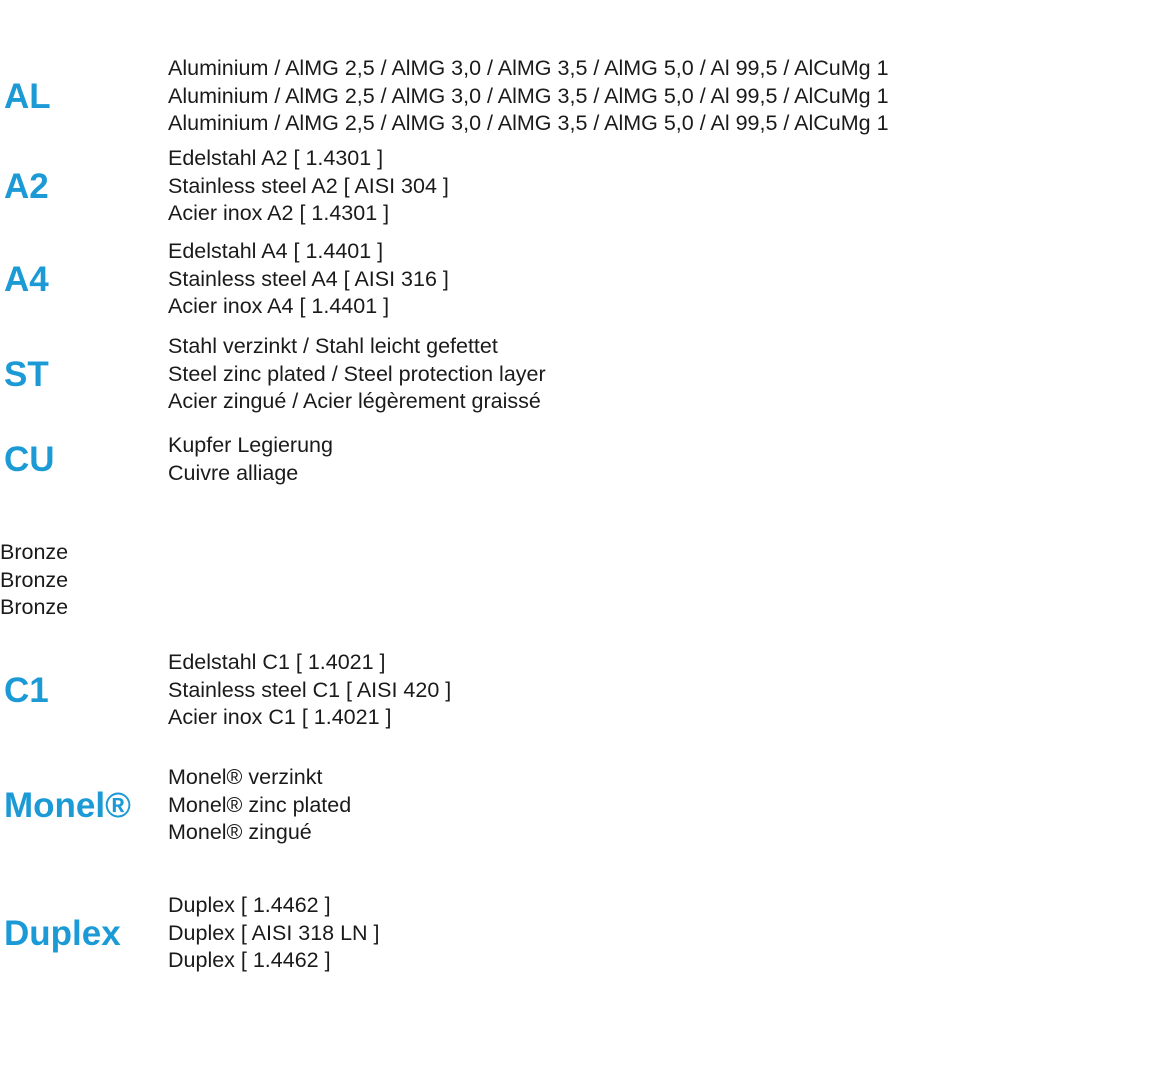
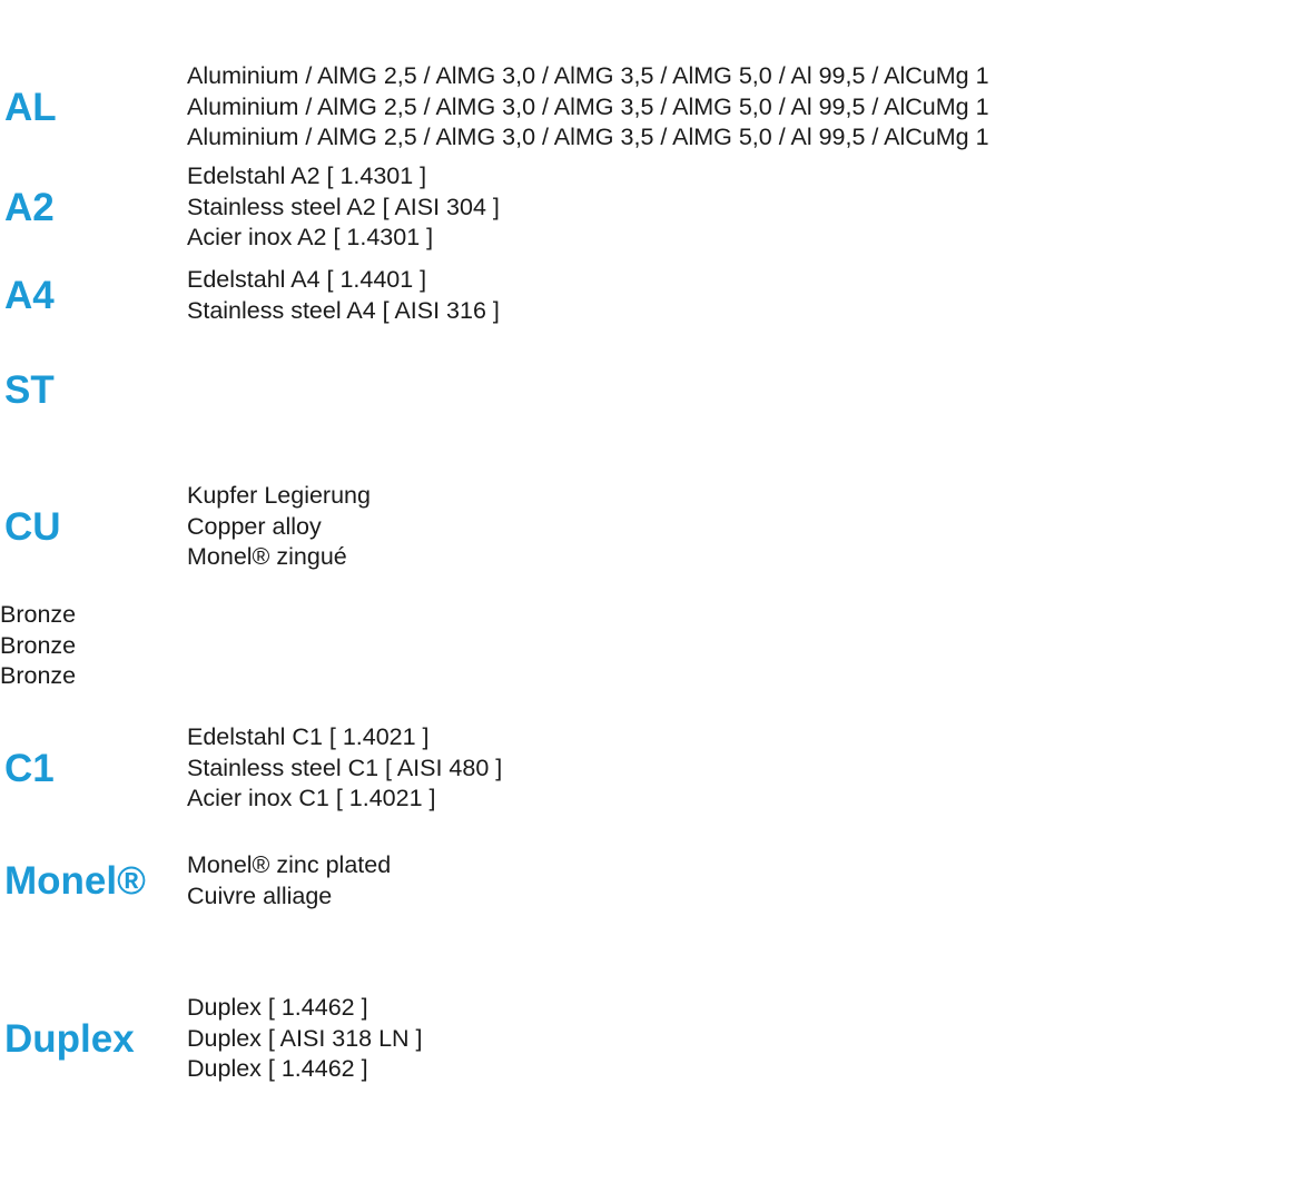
  AL
  Aluminium / AlMG 2,5 / AlMG 3,0 / AlMG 3,5 / AlMG 5,0 / Al 99,5 / AlCuMg 1
  Aluminium / AlMG 2,5 / AlMG 3,0 / AlMG 3,5 / AlMG 5,0 / Al 99,5 / AlCuMg 1
  Aluminium / AlMG 2,5 / AlMG 3,0 / AlMG 3,5 / AlMG 5,0 / Al 99,5 / AlCuMg 1
  A2
  Edelstahl A2 [ 1.4301 ]
  Stainless steel A2 [ AISI 304 ]
  Acier inox A2 [ 1.4301 ]
  A4
  Edelstahl A4 [ 1.4401 ]
  Stainless steel A4 [ AISI 316 ]
- Acier inox A4 [ 1.4401 ]
  ST
- Stahl verzinkt / Stahl leicht gefettet
- Steel zinc plated / Steel protection layer
- Acier zingué / Acier légèrement graissé
  CU
  Kupfer Legierung
+ Copper alloy
- Cuivre alliage
+ Monel® zingué
  Bronze
  Bronze
  Bronze
  C1
  Edelstahl C1 [ 1.4021 ]
- Stainless steel C1 [ AISI 420 ]
+ Stainless steel C1 [ AISI 480 ]
  Acier inox C1 [ 1.4021 ]
  Monel®
- Monel® verzinkt
  Monel® zinc plated
- Monel® zingué
+ Cuivre alliage
  Duplex
  Duplex [ 1.4462 ]
  Duplex [ AISI 318 LN ]
  Duplex [ 1.4462 ]
